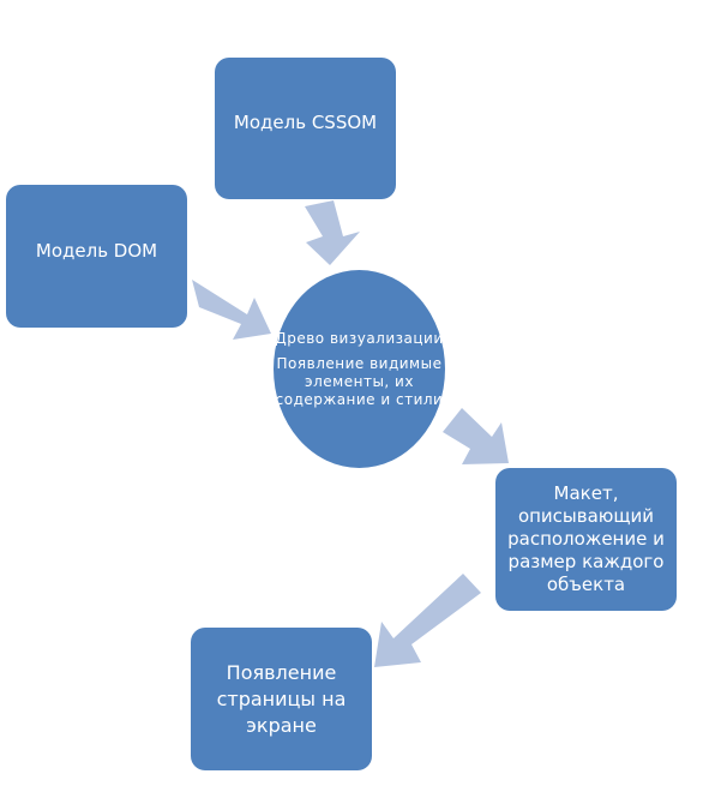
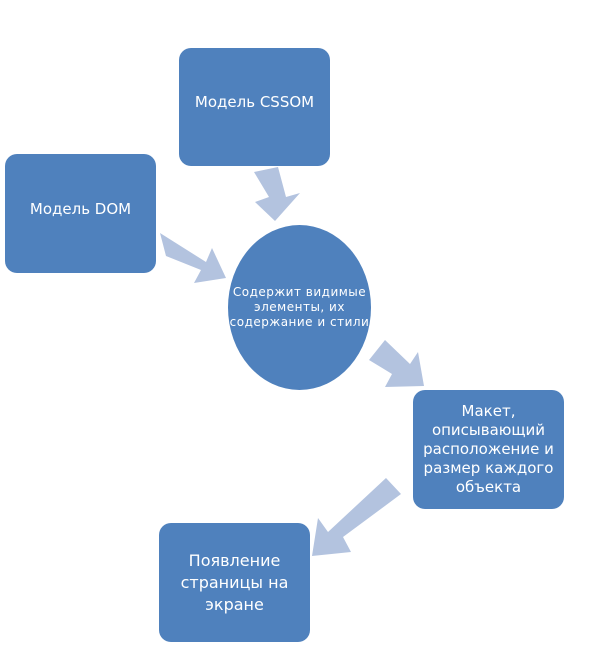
  Модель CSSOM
  Модель DOM
- Древо визуализации
- Появление видимые элементы, их содержание и стили
+ Содержит видимые элементы, их содержание и стили
  Макет, описывающий расположение и размер каждого объекта
  Появление страницы на экране
